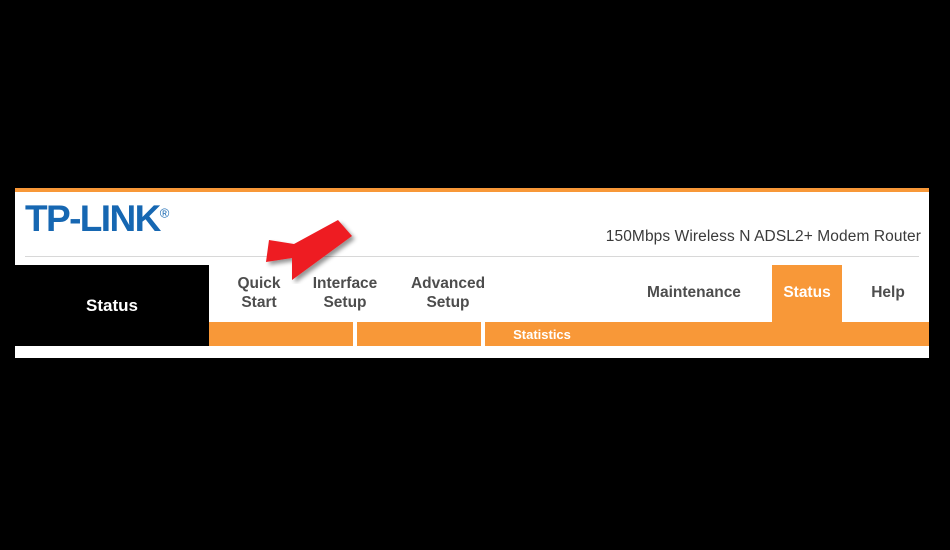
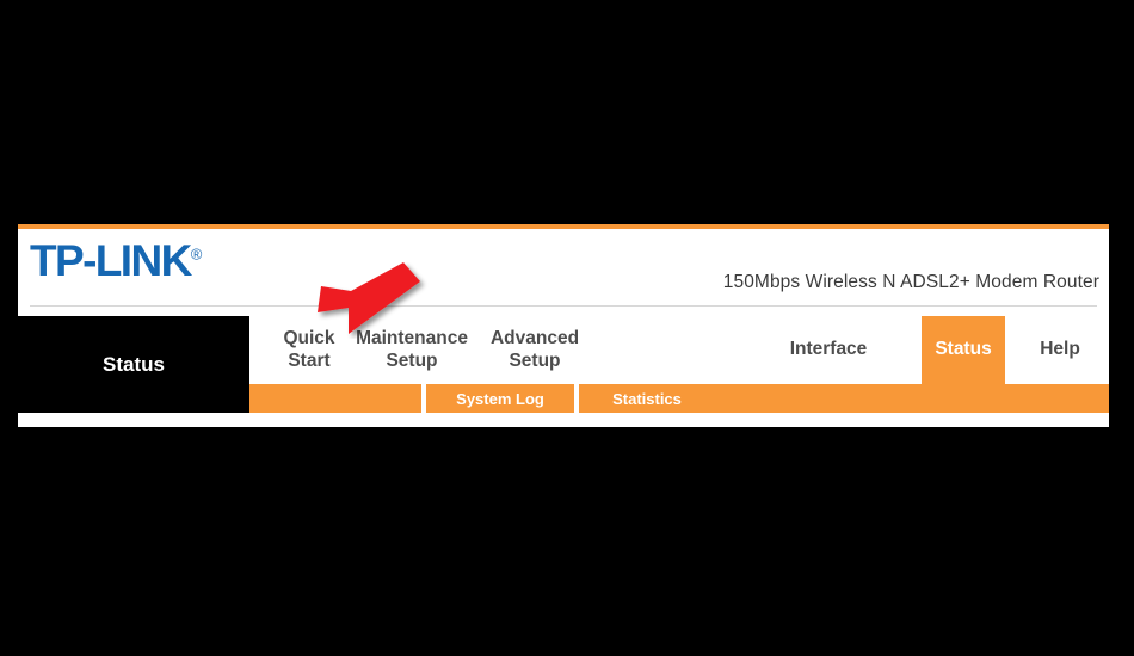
  TP-LINK®
  150Mbps Wireless N ADSL2+ Modem Router
  Status
  Quick
  Start
- Interface
+ Maintenance
  Setup
  Advanced
  Setup
- Maintenance
+ Interface
  Status
  Help
+ System Log
  Statistics
